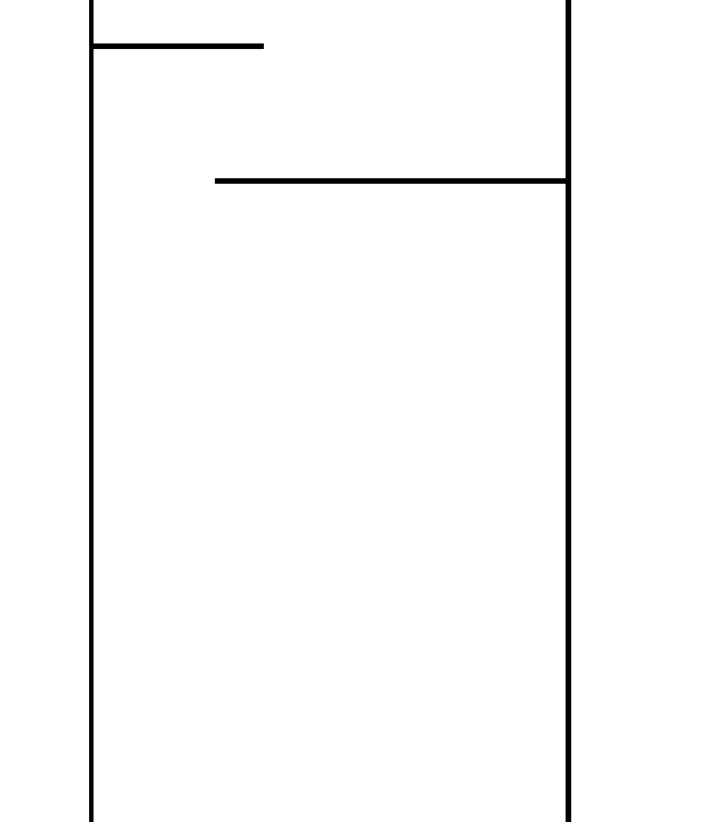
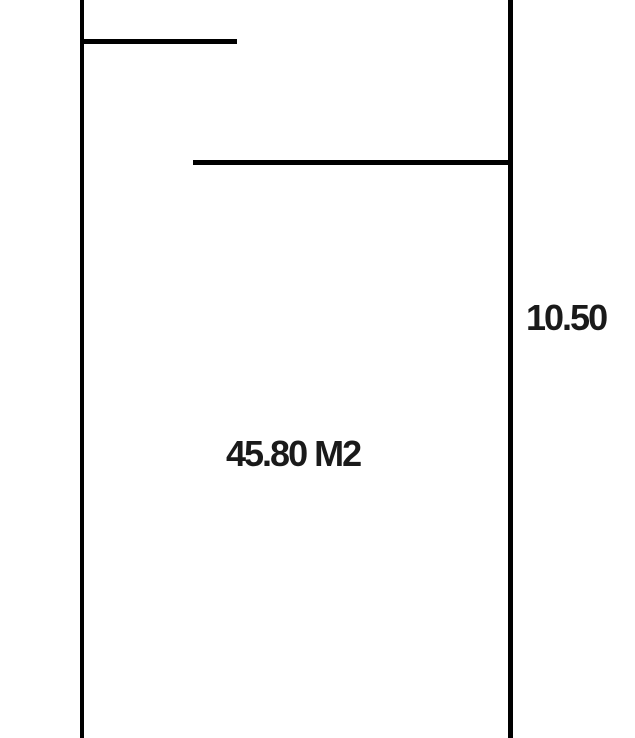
+ 10.50
+ 45.80 M2
